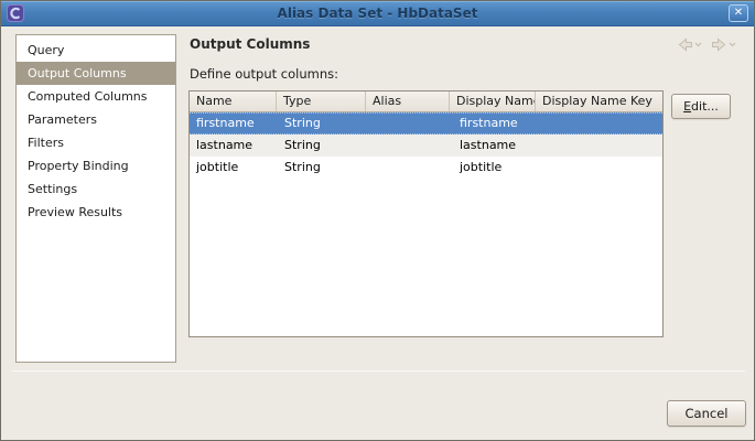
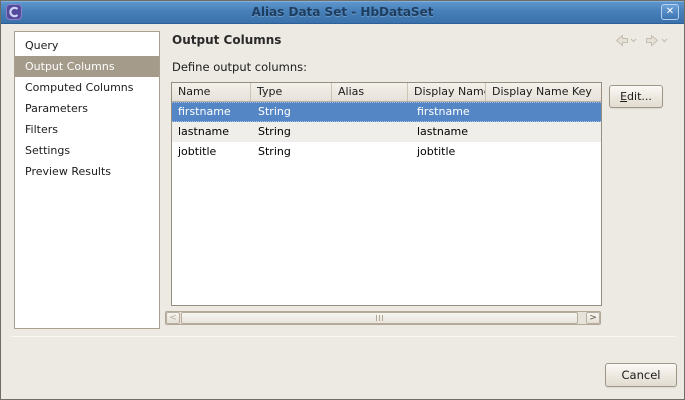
  Alias Data Set - HbDataSet
  ✕
  Query
  Output Columns
  Computed Columns
  Parameters
  Filters
- Property Binding
  Settings
  Preview Results
  Output Columns
  Define output columns:
  Name
  Type
  Alias
  Display Nam
  Display Name Key
  firstname
  String
  firstname
  lastname
  String
  lastname
  jobtitle
  String
  jobtitle
  Edit...
+ <
+ >
  Cancel
